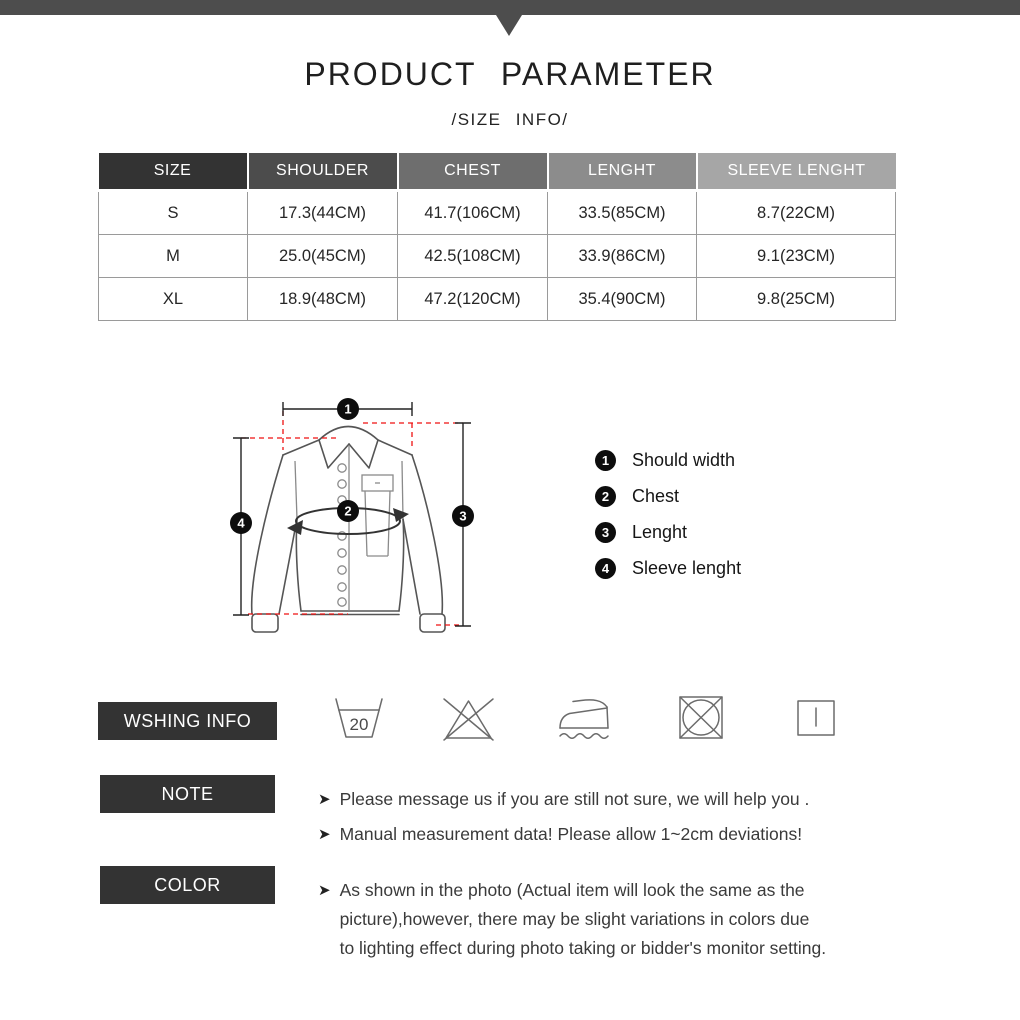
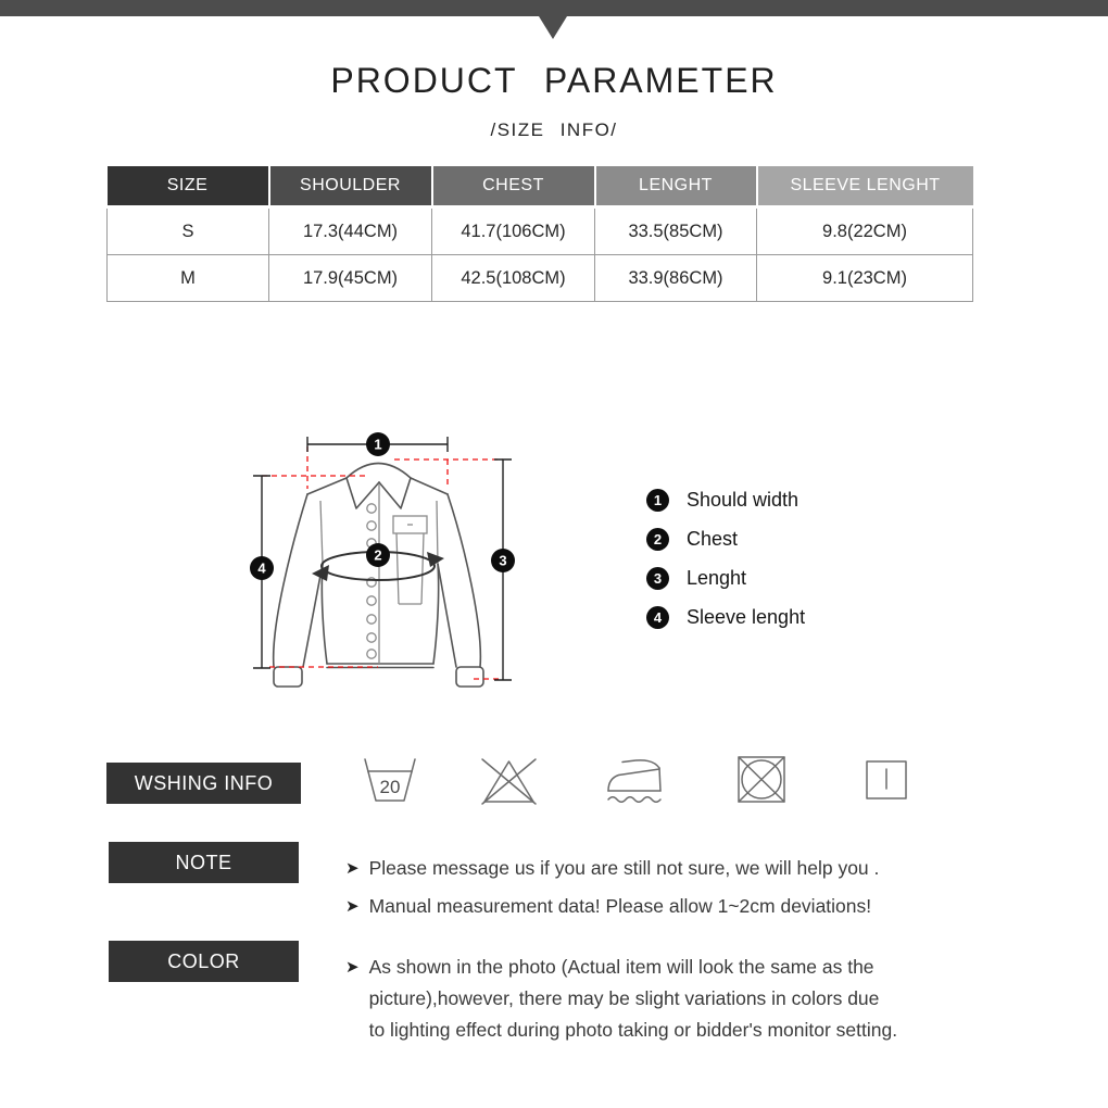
  PRODUCT PARAMETER
  /SIZE INFO/
  SIZE	SHOULDER	CHEST	LENGHT	SLEEVE LENGHT
- S	17.3(44CM)	41.7(106CM)	33.5(85CM)	8.7(22CM)
+ S	17.3(44CM)	41.7(106CM)	33.5(85CM)	9.8(22CM)
- M	25.0(45CM)	42.5(108CM)	33.9(86CM)	9.1(23CM)
+ M	17.9(45CM)	42.5(108CM)	33.9(86CM)	9.1(23CM)
- XL	18.9(48CM)	47.2(120CM)	35.4(90CM)	9.8(25CM)
  1
  2
  3
  4
  1
  Should width
  2
  Chest
  3
  Lenght
  4
  Sleeve lenght
  WSHING INFO
  20
  NOTE
  ➤
  Please message us if you are still not sure, we will help you .
  ➤
  Manual measurement data! Please allow 1~2cm deviations!
  COLOR
  ➤
  As shown in the photo (Actual item will look the same as the
  picture),however, there may be slight variations in colors due
  to lighting effect during photo taking or bidder's monitor setting.
